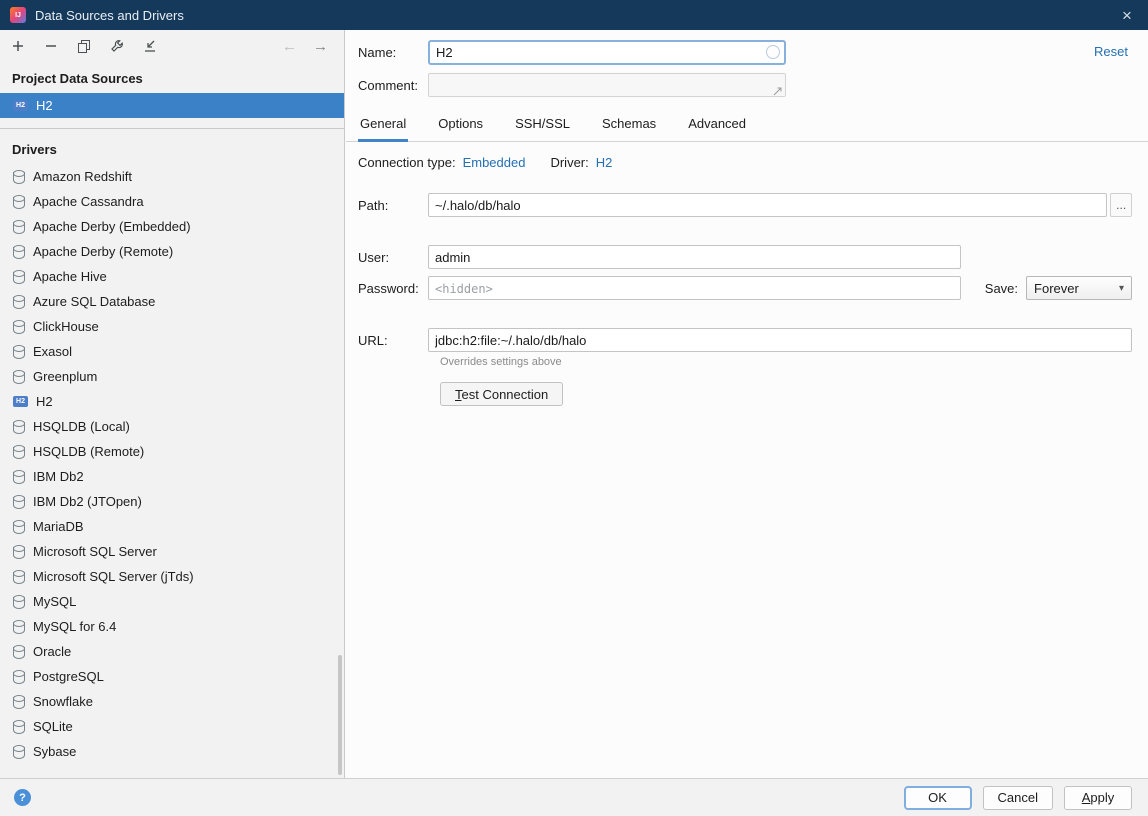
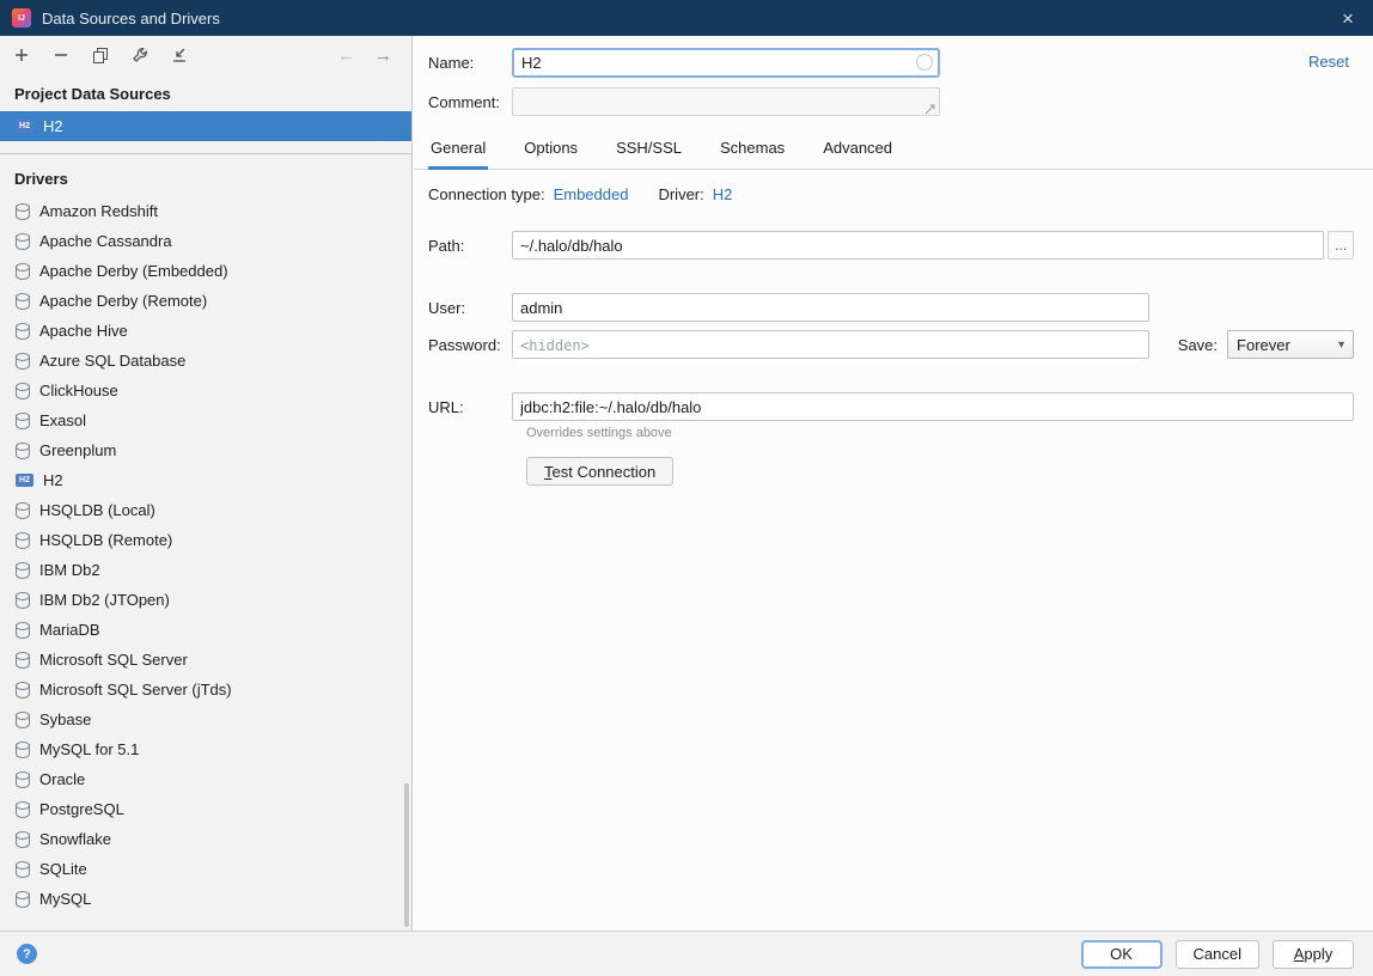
  Data Sources and Drivers
  ←
  →
  Project Data Sources
  H2
  Drivers
  Amazon Redshift
  Apache Cassandra
  Apache Derby (Embedded)
  Apache Derby (Remote)
  Apache Hive
  Azure SQL Database
  ClickHouse
  Exasol
  Greenplum
  H2
  HSQLDB (Local)
  HSQLDB (Remote)
  IBM Db2
  IBM Db2 (JTOpen)
  MariaDB
  Microsoft SQL Server
  Microsoft SQL Server (jTds)
- MySQL
+ Sybase
- MySQL for 6.4
+ MySQL for 5.1
  Oracle
  PostgreSQL
  Snowflake
  SQLite
- Sybase
+ MySQL
  Name:
  H2
  Reset
  Comment:
  General
  Options
  SSH/SSL
  Schemas
  Advanced
  Connection type:
  Embedded
  Driver:
  H2
  Path:
  ~/.halo/db/halo
  ...
  User:
  admin
  Password:
  <hidden>
  Save:
  Forever
  ▾
  URL:
  jdbc:h2:file:~/.halo/db/halo
  Overrides settings above
  Test Connection
  OK
  Cancel
  Apply
